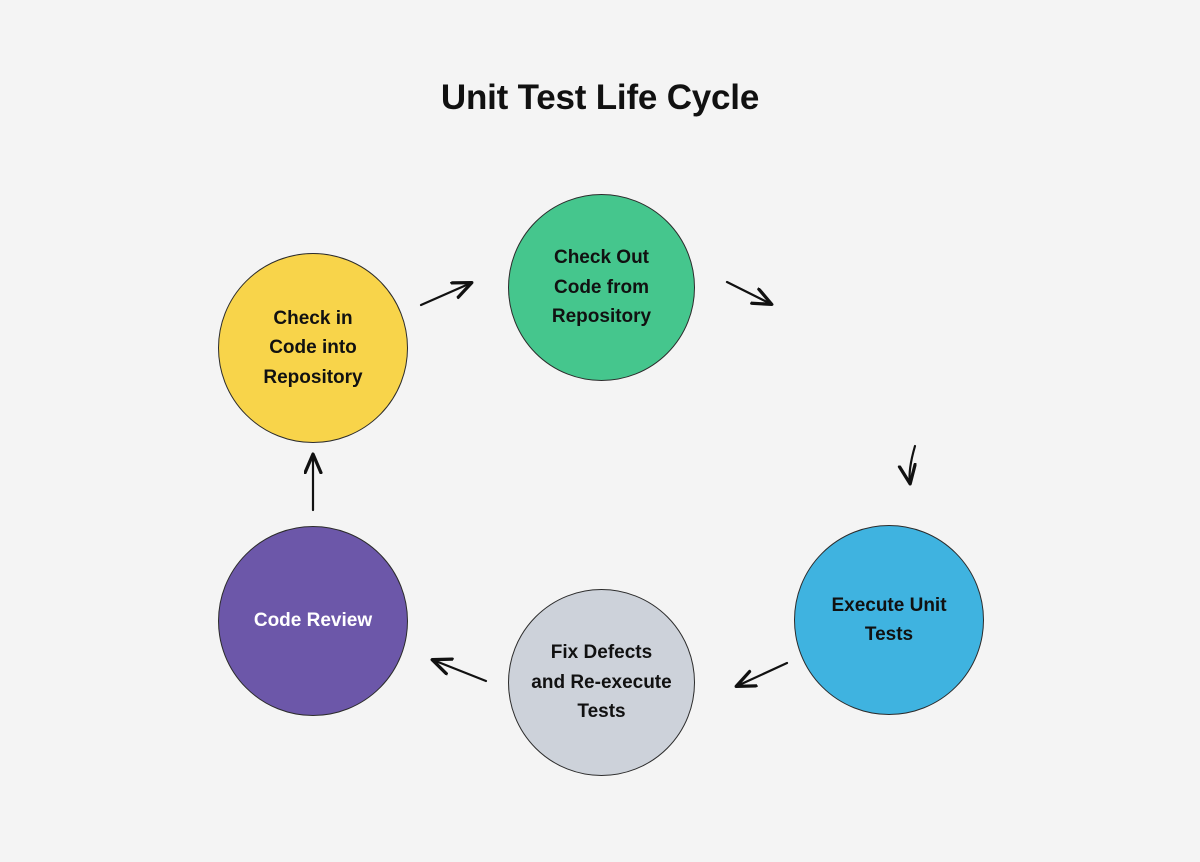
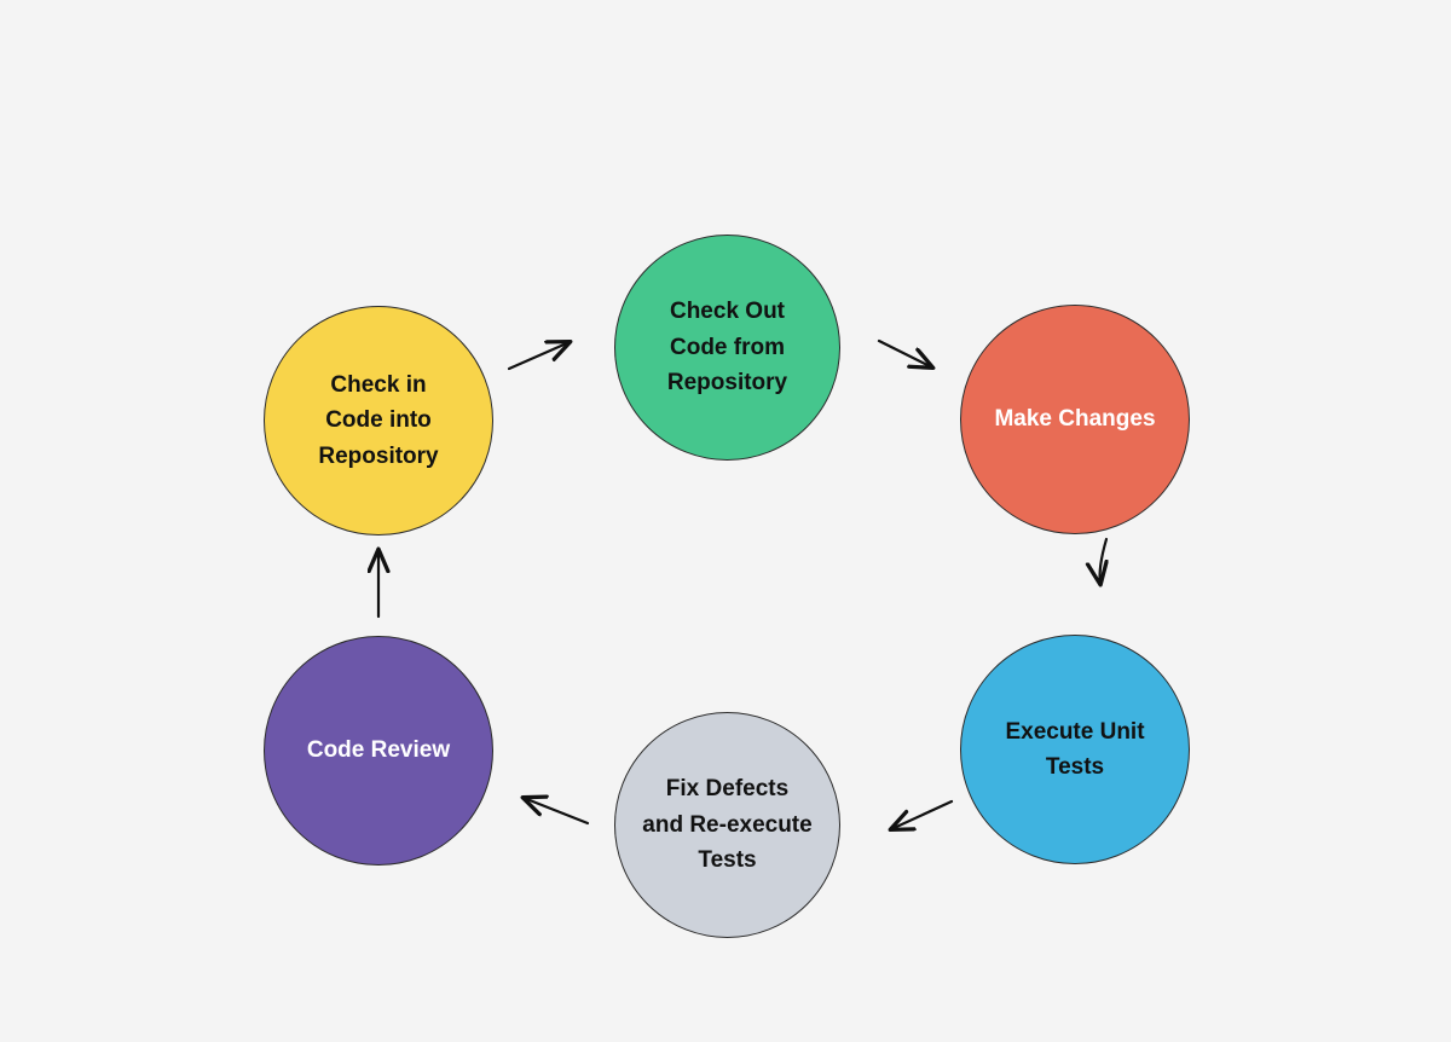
- Unit Test Life Cycle
  Check in
  Code into
  Repository
  Check Out
  Code from
  Repository
+ Make Changes
  Execute Unit
  Tests
  Fix Defects
  and Re-execute
  Tests
  Code Review
